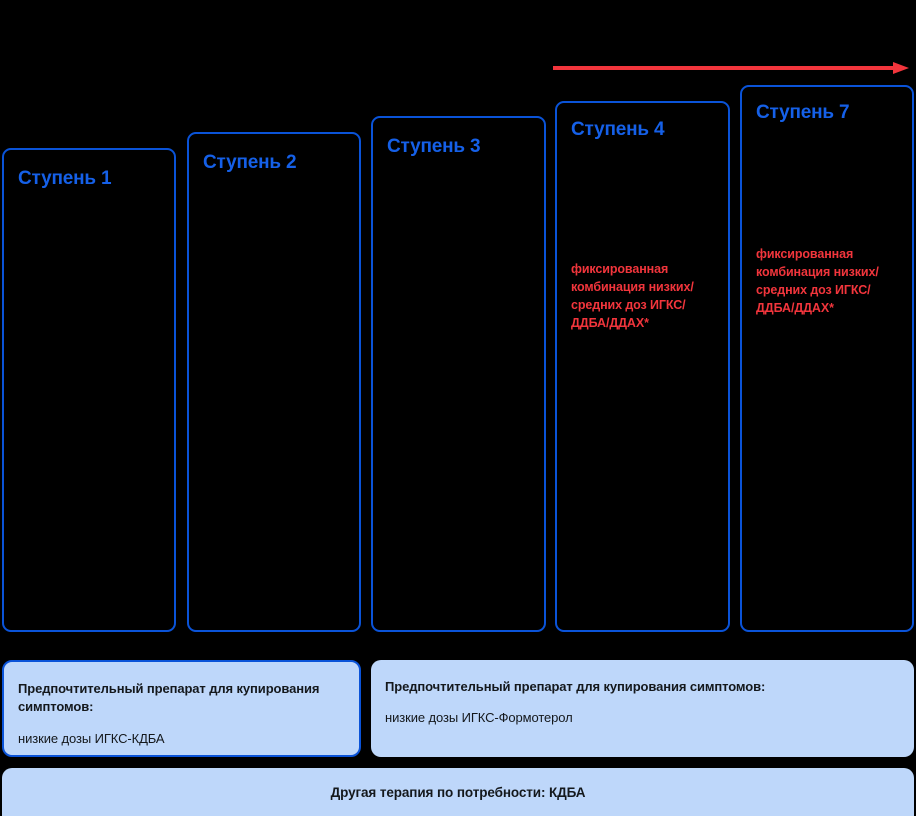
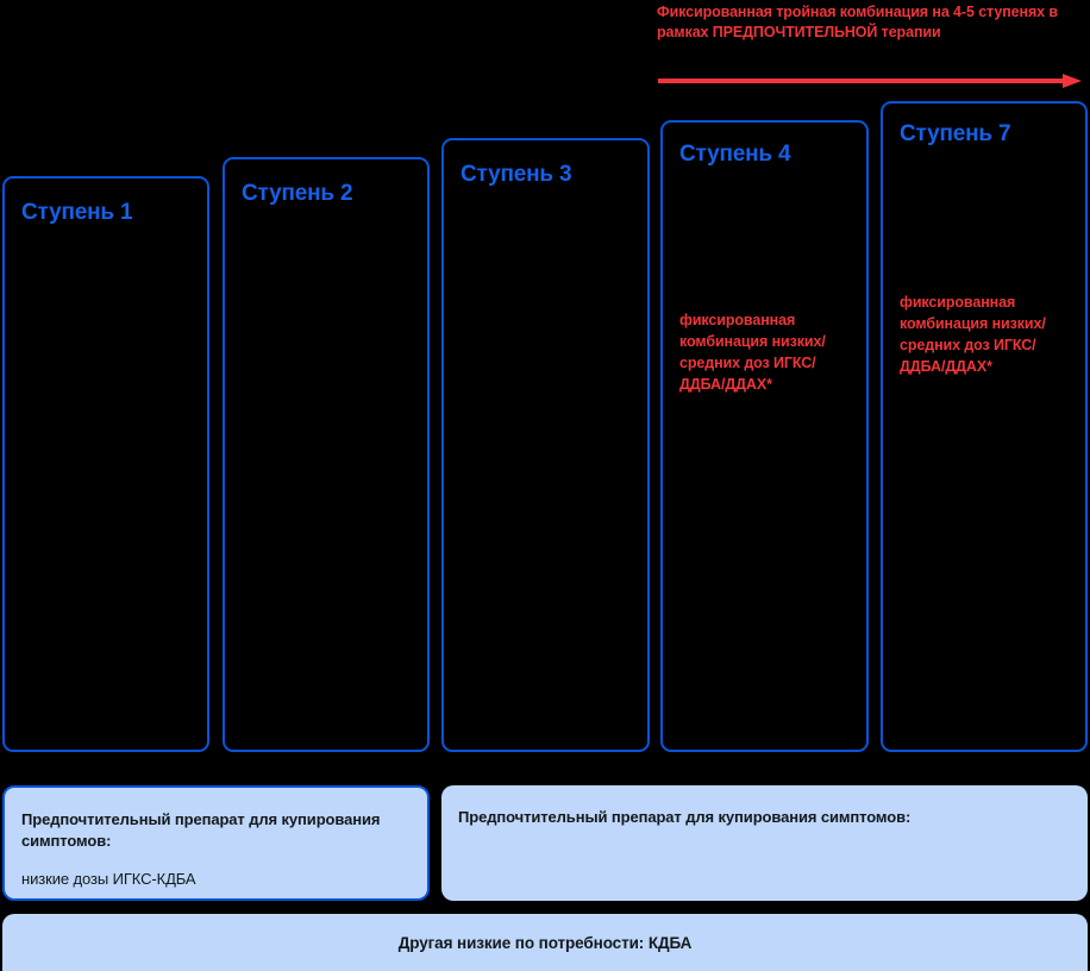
+ Фиксированная тройная комбинация на 4-5 ступенях в рамках ПРЕДПОЧТИТЕЛЬНОЙ терапии
  Ступень 1
  Ступень 2
  Ступень 3
  Ступень 4
  фиксированная комбинация низких/средних доз ИГКС/ДДБА/ДДАХ*
  Ступень 7
  фиксированная комбинация низких/средних доз ИГКС/ДДБА/ДДАХ*
  Предпочтительный препарат для купирования симптомов:
  низкие дозы ИГКС-КДБА
  Предпочтительный препарат для купирования симптомов:
- низкие дозы ИГКС-Формотерол
- Другая терапия по потребности: КДБА
+ Другая низкие по потребности: КДБА
